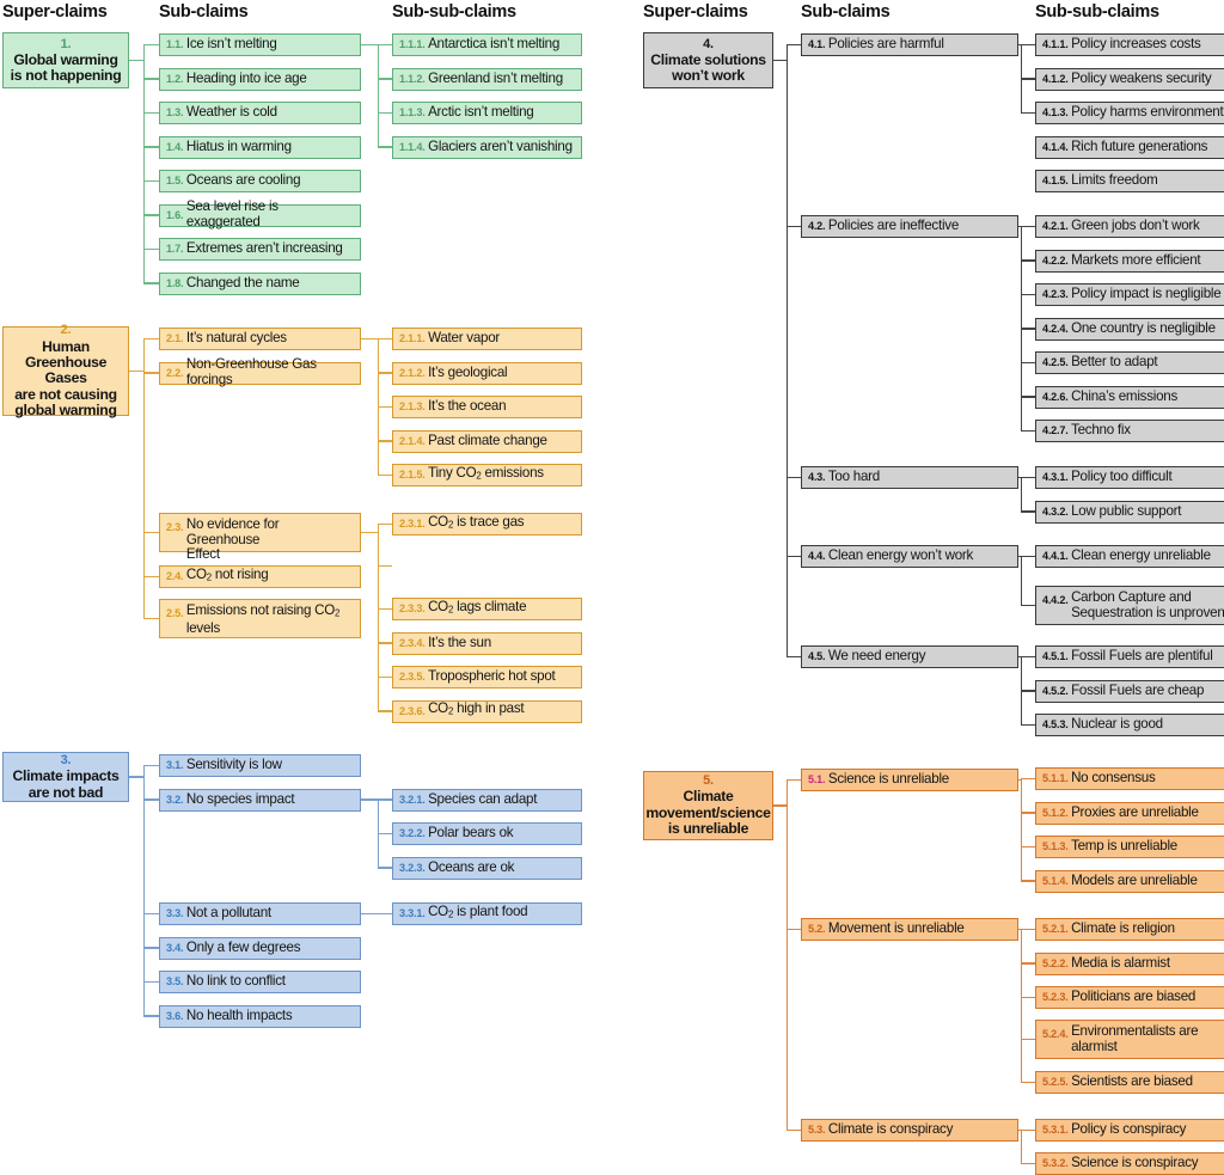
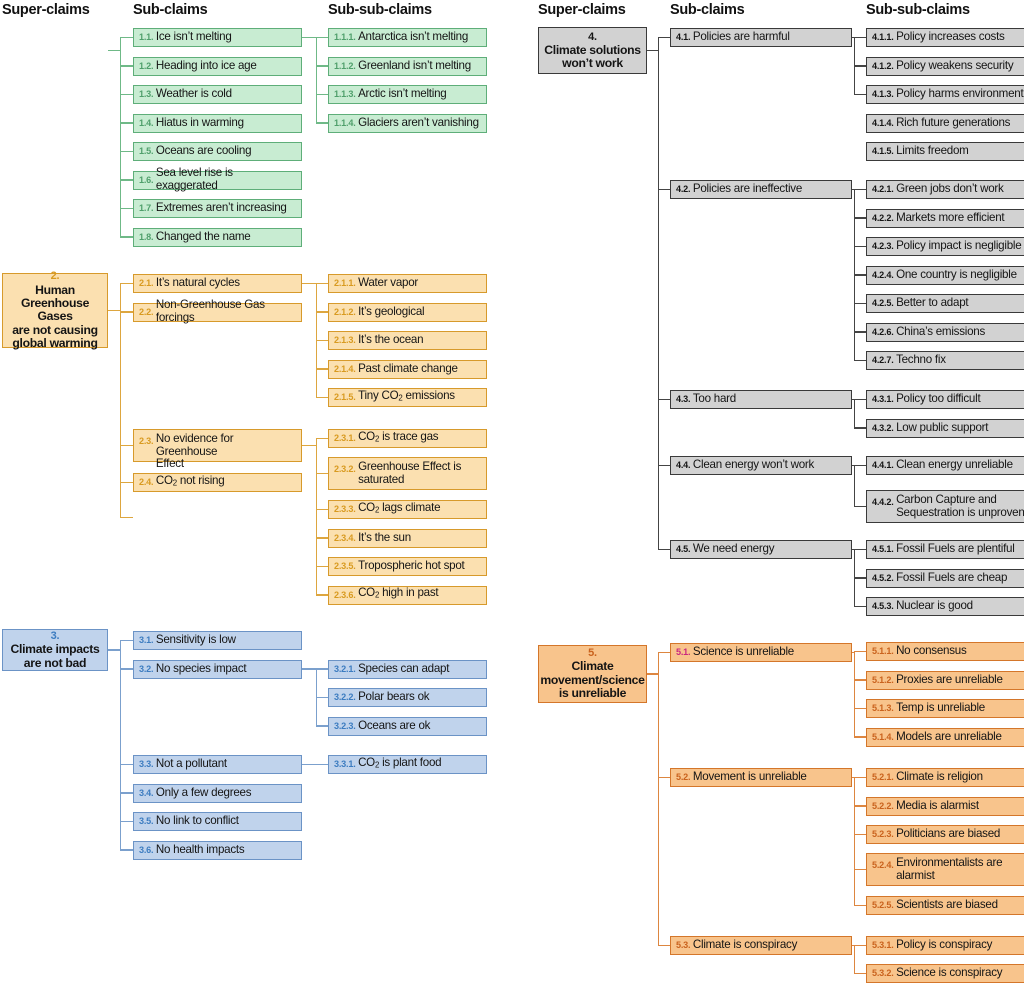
  Super-claims
  Sub-claims
  Sub-sub-claims
  Super-claims
  Sub-claims
  Sub-sub-claims
- 1.
- Global warming
- is not happening
  1.1.
  Ice isn’t melting
  1.2.
  Heading into ice age
  1.3.
  Weather is cold
  1.4.
  Hiatus in warming
  1.5.
  Oceans are cooling
  1.6.
  Sea level rise is exaggerated
  1.7.
  Extremes aren’t increasing
  1.8.
  Changed the name
  1.1.1.
  Antarctica isn’t melting
  1.1.2.
  Greenland isn’t melting
  1.1.3.
  Arctic isn’t melting
  1.1.4.
  Glaciers aren’t vanishing
  2.
  Human
  Greenhouse Gases
  are not causing
  global warming
  2.1.
  It’s natural cycles
  2.2.
  Non-Greenhouse Gas forcings
  2.3.
  No evidence for Greenhouse
  Effect
  2.4.
  CO2 not rising
- 2.5.
- Emissions not raising CO2
- levels
  2.1.1.
  Water vapor
  2.1.2.
  It’s geological
  2.1.3.
  It’s the ocean
  2.1.4.
  Past climate change
  2.1.5.
  Tiny CO2 emissions
  2.3.1.
  CO2 is trace gas
+ 2.3.2.
+ Greenhouse Effect is
+ saturated
  2.3.3.
  CO2 lags climate
  2.3.4.
  It’s the sun
  2.3.5.
  Tropospheric hot spot
  2.3.6.
  CO2 high in past
  3.
  Climate impacts
  are not bad
  3.1.
  Sensitivity is low
  3.2.
  No species impact
  3.3.
  Not a pollutant
  3.4.
  Only a few degrees
  3.5.
  No link to conflict
  3.6.
  No health impacts
  3.2.1.
  Species can adapt
  3.2.2.
  Polar bears ok
  3.2.3.
  Oceans are ok
  3.3.1.
  CO2 is plant food
  4.
  Climate solutions
  won’t work
  4.1.
  Policies are harmful
  4.2.
  Policies are ineffective
  4.3.
  Too hard
  4.4.
  Clean energy won’t work
  4.5.
  We need energy
  4.1.1.
  Policy increases costs
  4.1.2.
  Policy weakens security
  4.1.3.
  Policy harms environment
  4.1.4.
  Rich future generations
  4.1.5.
  Limits freedom
  4.2.1.
  Green jobs don’t work
  4.2.2.
  Markets more efficient
  4.2.3.
  Policy impact is negligible
  4.2.4.
  One country is negligible
  4.2.5.
  Better to adapt
  4.2.6.
  China’s emissions
  4.2.7.
  Techno fix
  4.3.1.
  Policy too difficult
  4.3.2.
  Low public support
  4.4.1.
  Clean energy unreliable
  4.4.2.
  Carbon Capture and
  Sequestration is unproven
  4.5.1.
  Fossil Fuels are plentiful
  4.5.2.
  Fossil Fuels are cheap
  4.5.3.
  Nuclear is good
  5.
  Climate
  movement/science
  is unreliable
  5.1.
  Science is unreliable
  5.2.
  Movement is unreliable
  5.3.
  Climate is conspiracy
  5.1.1.
  No consensus
  5.1.2.
  Proxies are unreliable
  5.1.3.
  Temp is unreliable
  5.1.4.
  Models are unreliable
  5.2.1.
  Climate is religion
  5.2.2.
  Media is alarmist
  5.2.3.
  Politicians are biased
  5.2.4.
  Environmentalists are
  alarmist
  5.2.5.
  Scientists are biased
  5.3.1.
  Policy is conspiracy
  5.3.2.
  Science is conspiracy
